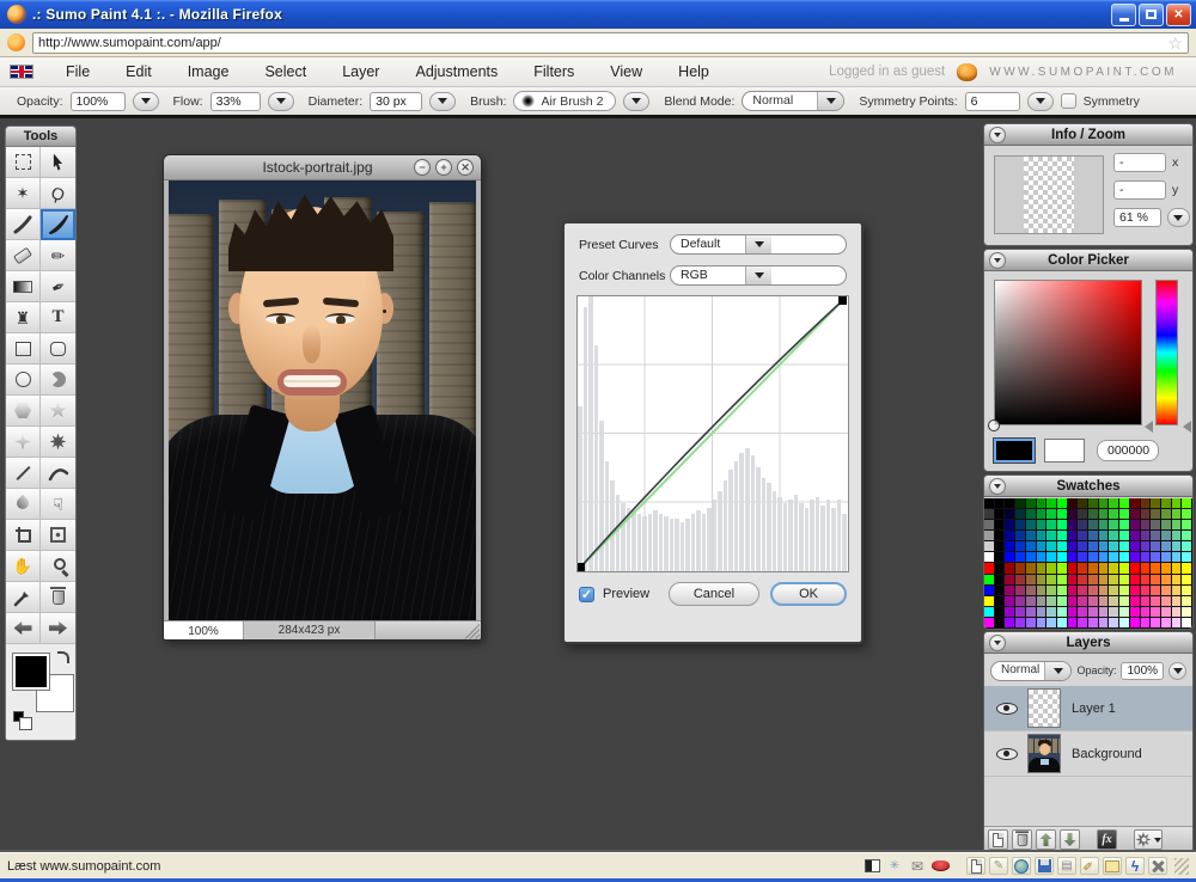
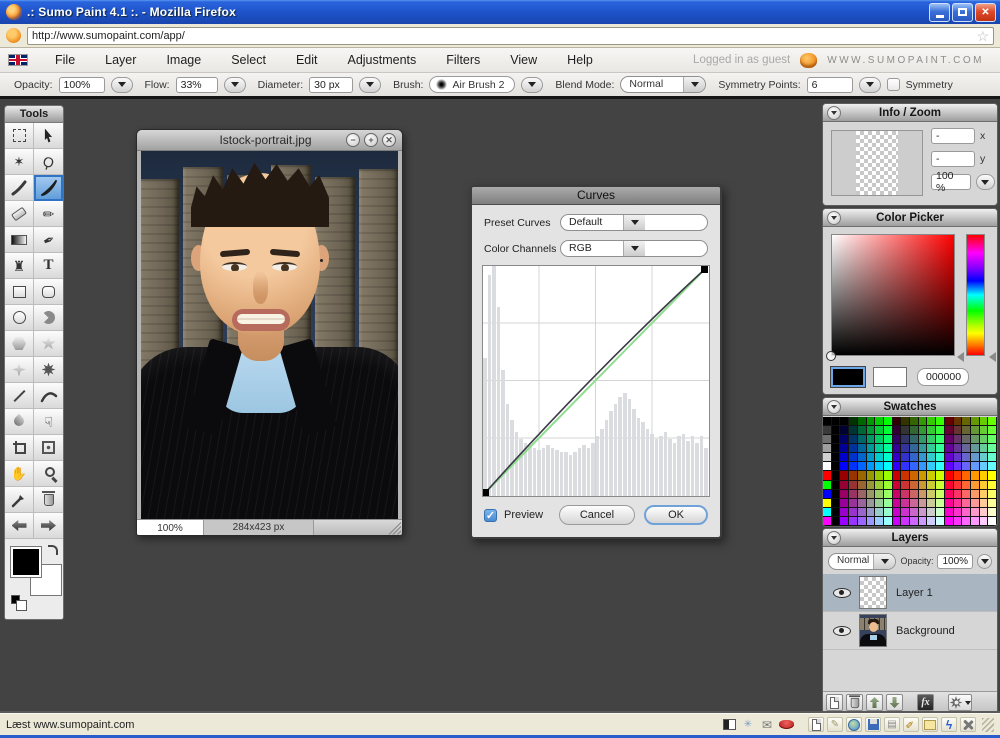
  .: Sumo Paint 4.1 :. - Mozilla Firefox
  ✕
  http://www.sumopaint.com/app/
  ☆
  File
- Edit
+ Layer
  Image
  Select
- Layer
+ Edit
  Adjustments
  Filters
  View
  Help
  Logged in as guest
  WWW.SUMOPAINT.COM
  Opacity:
  100%
  Flow:
  33%
  Diameter:
  30 px
  Brush:
  Air Brush 2
  Blend Mode:
  Normal
  Symmetry Points:
  6
  Symmetry
  Tools
  ✶
  ✏
  ♜
  T
  ☟
  ✋
  Istock-portrait.jpg
  −
  +
  ✕
  100%
  284x423 px
+ Curves
  Preset Curves
  Default
  Color Channels
  RGB
  ✓
  Preview
  Cancel
  OK
  Info / Zoom
  -
  x
  -
  y
- 61 %
+ 100 %
  Color Picker
  000000
  Swatches
  Layers
  Normal
  Opacity:
  100%
  Layer 1
  Background
  fx
  Læst www.sumopaint.com
  ✳
  ✉
  ✎
  ▤
  ϟ
